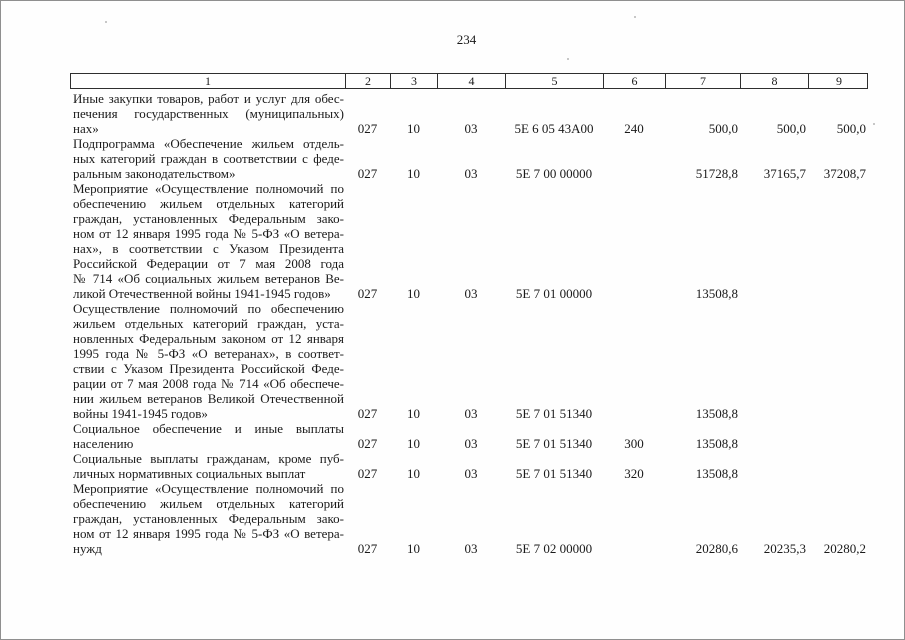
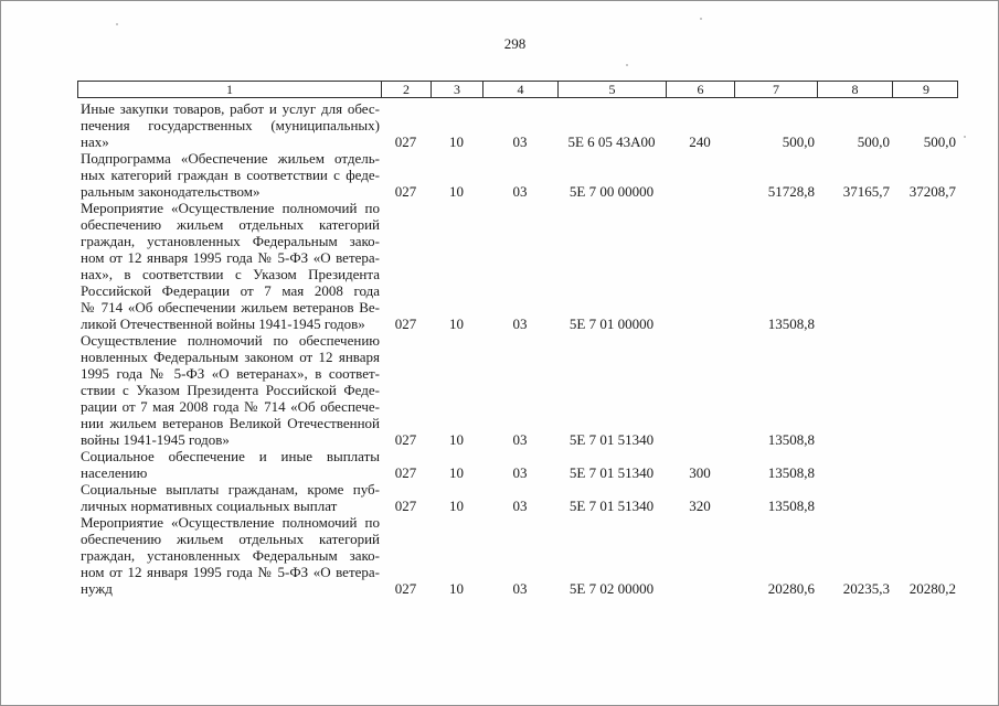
- 234
+ 298
  1
  2
  3
  4
  5
  6
  7
  8
  9
  Иные закупки товаров, работ и услуг для обес-
  печения государственных (муниципальных)
  нах»
  027
  10
  03
  5Е 6 05 43А00
  240
  500,0
  500,0
  500,0
  Подпрограмма «Обеспечение жильем отдель-
  ных категорий граждан в соответствии с феде-
  ральным законодательством»
  027
  10
  03
  5Е 7 00 00000
  51728,8
  37165,7
  37208,7
  Мероприятие «Осуществление полномочий по
  обеспечению жильем отдельных категорий
  граждан, установленных Федеральным зако-
  ном от 12 января 1995 года № 5-ФЗ «О ветера-
  нах», в соответствии с Указом Президента
  Российской Федерации от 7 мая 2008 года
- № 714 «Об социальных жильем ветеранов Ве-
+ № 714 «Об обеспечении жильем ветеранов Ве-
  ликой Отечественной войны 1941-1945 годов»
  027
  10
  03
  5Е 7 01 00000
  13508,8
  Осуществление полномочий по обеспечению
- жильем отдельных категорий граждан, уста-
  новленных Федеральным законом от 12 января
  1995 года № 5-ФЗ «О ветеранах», в соответ-
  ствии с Указом Президента Российской Феде-
  рации от 7 мая 2008 года № 714 «Об обеспече-
  нии жильем ветеранов Великой Отечественной
  войны 1941-1945 годов»
  027
  10
  03
  5Е 7 01 51340
  13508,8
  Социальное обеспечение и иные выплаты
  населению
  027
  10
  03
  5Е 7 01 51340
  300
  13508,8
  Социальные выплаты гражданам, кроме пуб-
  личных нормативных социальных выплат
  027
  10
  03
  5Е 7 01 51340
  320
  13508,8
  Мероприятие «Осуществление полномочий по
  обеспечению жильем отдельных категорий
  граждан, установленных Федеральным зако-
  ном от 12 января 1995 года № 5-ФЗ «О ветера-
  нужд
  027
  10
  03
  5Е 7 02 00000
  20280,6
  20235,3
  20280,2
